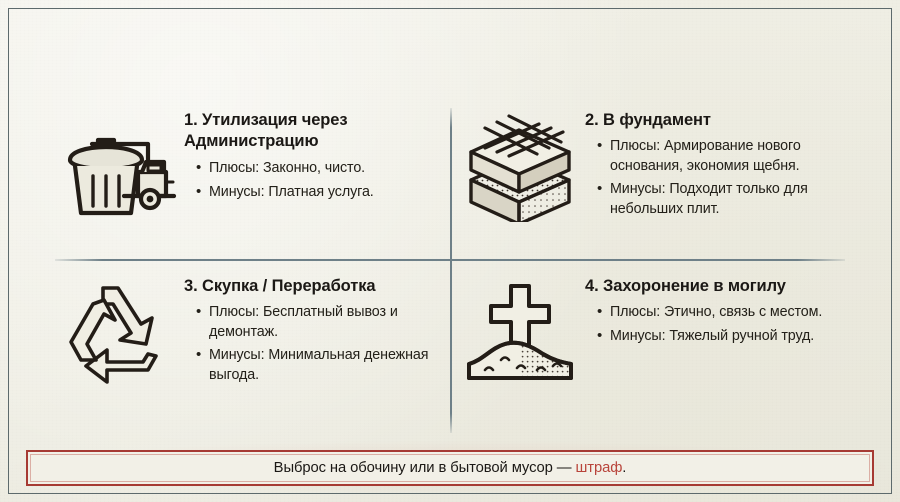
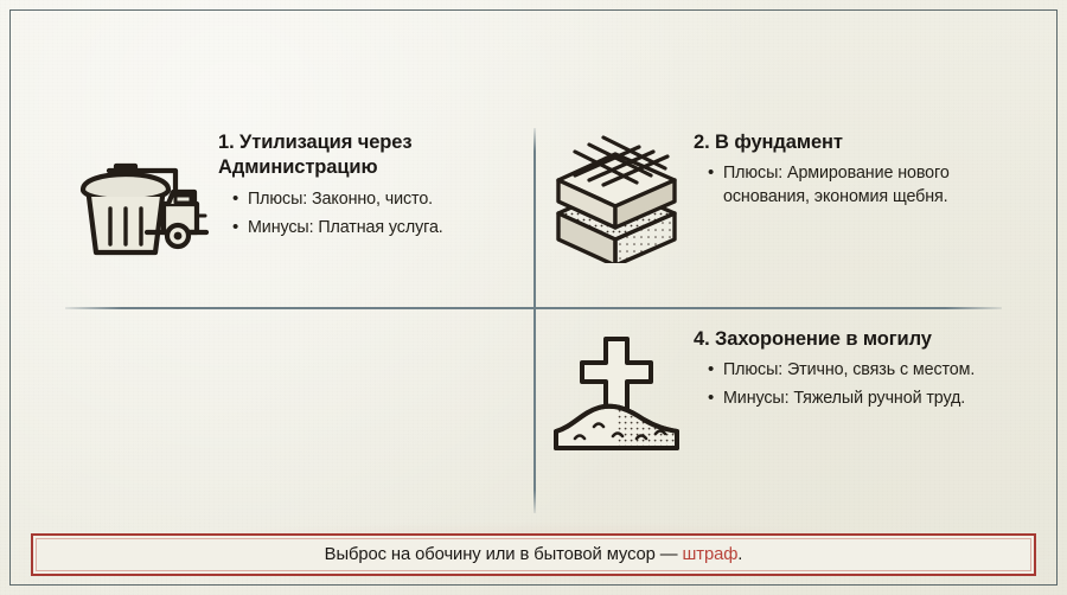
  1. Утилизация через Администрацию
  Плюсы: Законно, чисто.
  Минусы: Платная услуга.
  2. В фундамент
  Плюсы: Армирование нового основания, экономия щебня.
- Минусы: Подходит только для небольших плит.
- 3. Скупка / Переработка
- Плюсы: Бесплатный вывоз и демонтаж.
- Минусы: Минимальная денежная выгода.
  4. Захоронение в могилу
  Плюсы: Этично, связь с местом.
  Минусы: Тяжелый ручной труд.
  Выброс на обочину или в бытовой мусор — штраф.
